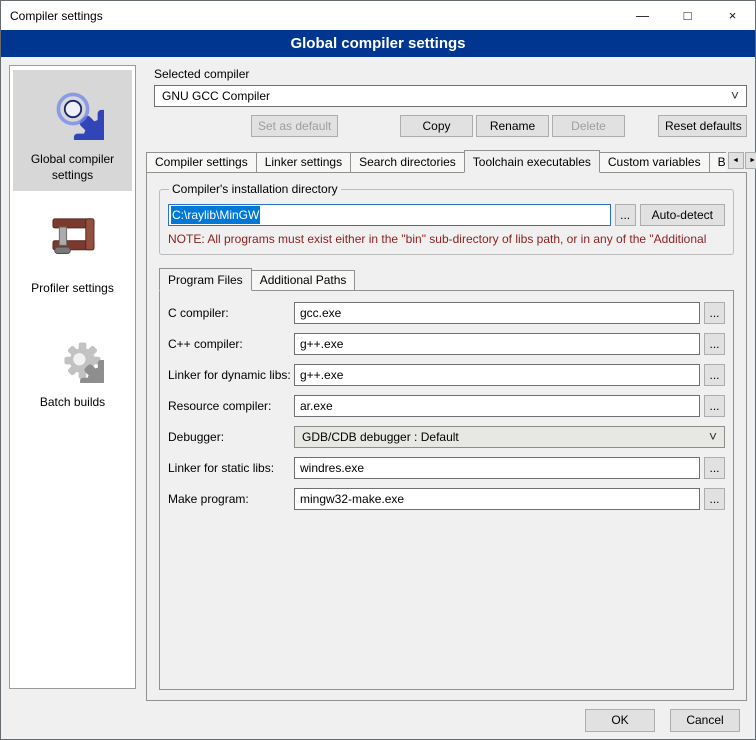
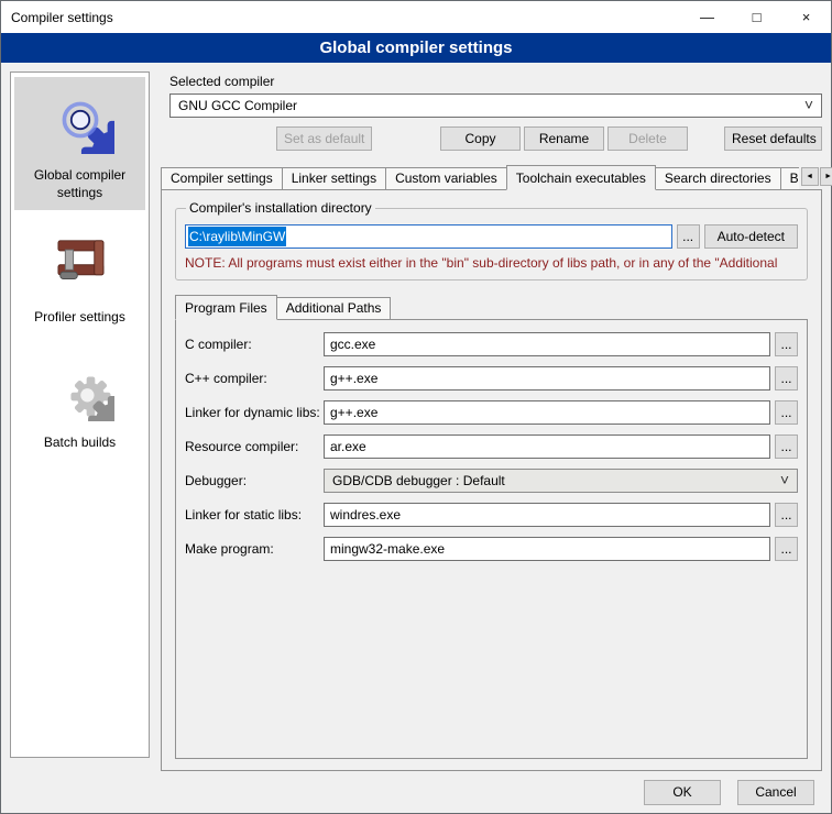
  Compiler settings
  —
  □
  ×
  Global compiler settings
  Global compiler settings
  Profiler settings
  Batch builds
  Selected compiler
  GNU GCC Compiler
  ˅
  Set as default
  Copy
  Rename
  Delete
  Reset defaults
  Compiler settings
  Linker settings
- Search directories
+ Custom variables
  Toolchain executables
- Custom variables
+ Search directories
  Compiler's installation directory
  C:\raylib\MinGW
  ...
  Auto-detect
  NOTE: All programs must exist either in the "bin" sub-directory of libs path, or in any of the "Additional
  Program Files
  Additional Paths
  C compiler:
  gcc.exe
  ...
  C++ compiler:
  g++.exe
  ...
  Linker for dynamic libs:
  g++.exe
  ...
  Resource compiler:
  ar.exe
  ...
  Debugger:
  GDB/CDB debugger : Default
  ˅
  Linker for static libs:
  windres.exe
  ...
  Make program:
  mingw32-make.exe
  ...
  OK
  Cancel
